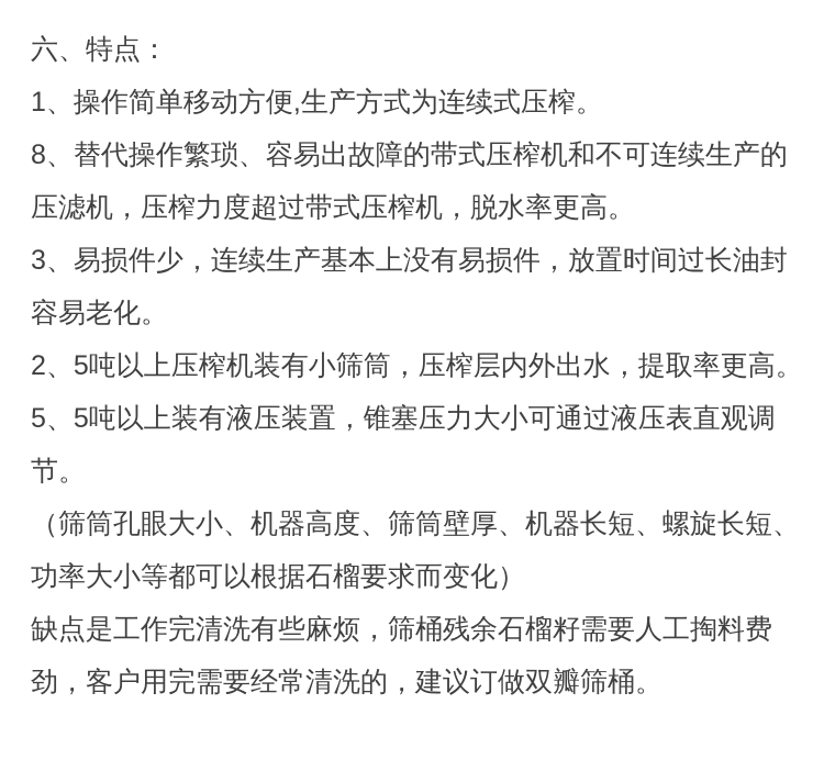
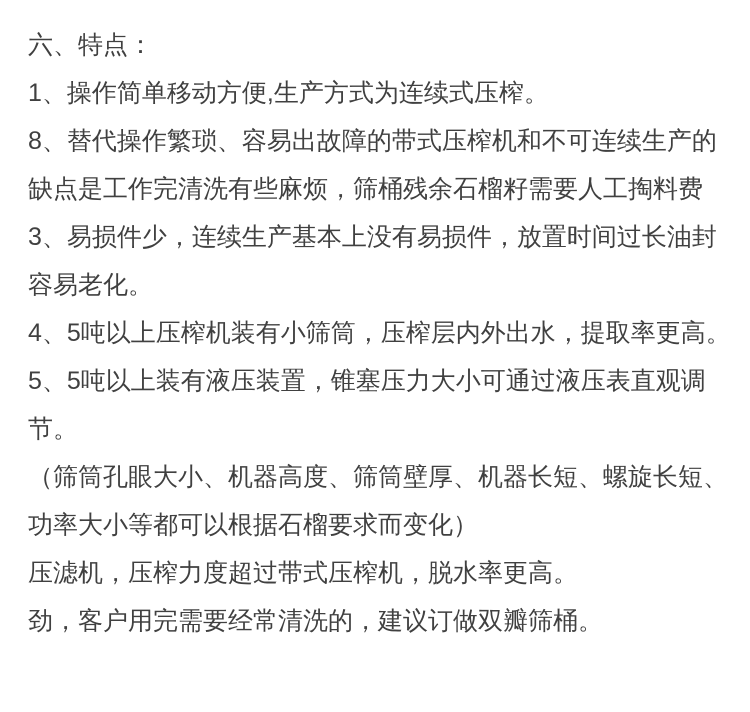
  六、特点：
  1、操作简单移动方便,生产方式为连续式压榨。
  8、替代操作繁琐、容易出故障的带式压榨机和不可连续生产的
- 压滤机，压榨力度超过带式压榨机，脱水率更高。
+ 缺点是工作完清洗有些麻烦，筛桶残余石榴籽需要人工掏料费
  3、易损件少，连续生产基本上没有易损件，放置时间过长油封
  容易老化。
- 2、5吨以上压榨机装有小筛筒，压榨层内外出水，提取率更高。
+ 4、5吨以上压榨机装有小筛筒，压榨层内外出水，提取率更高。
  5、5吨以上装有液压装置，锥塞压力大小可通过液压表直观调
  节。
  （筛筒孔眼大小、机器高度、筛筒壁厚、机器长短、螺旋长短、
  功率大小等都可以根据石榴要求而变化）
- 缺点是工作完清洗有些麻烦，筛桶残余石榴籽需要人工掏料费
+ 压滤机，压榨力度超过带式压榨机，脱水率更高。
  劲，客户用完需要经常清洗的，建议订做双瓣筛桶。
